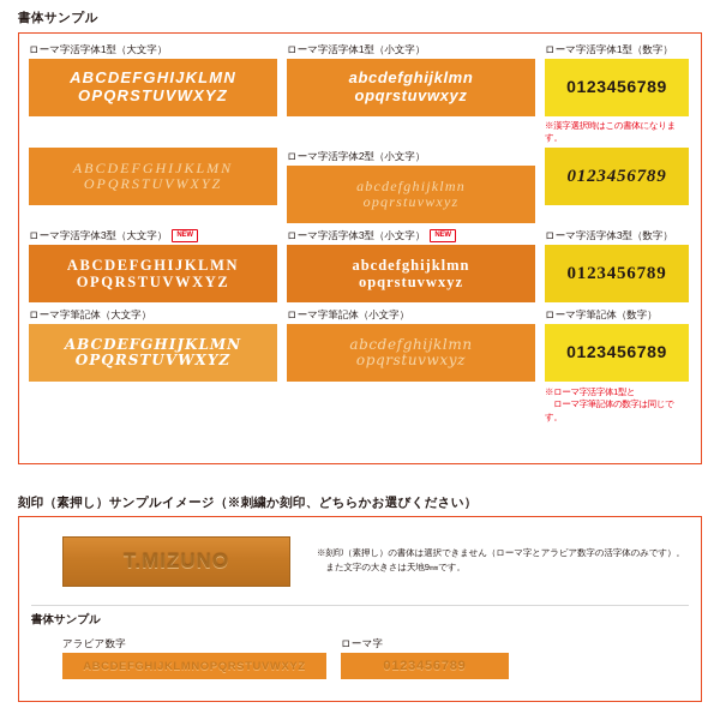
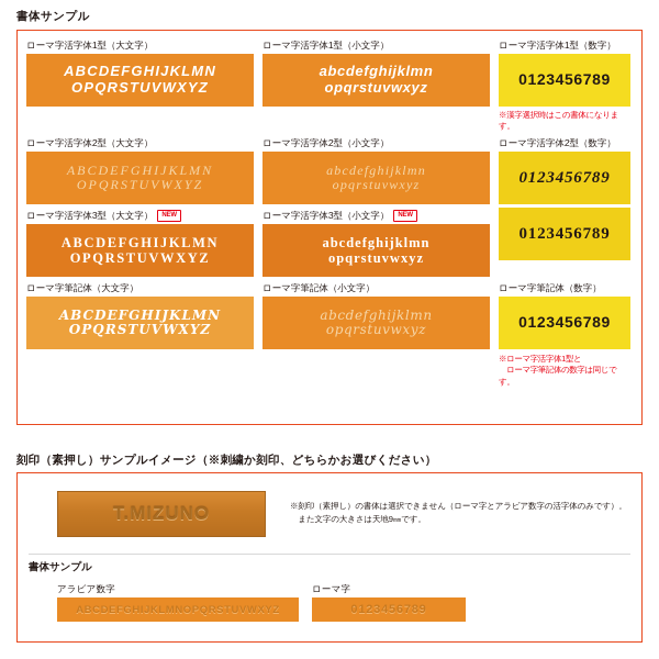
  書体サンプル
  ローマ字活字体1型（大文字）
  ABCDEFGHIJKLMN
  OPQRSTUVWXYZ
  ローマ字活字体1型（小文字）
  abcdefghijklmn
  opqrstuvwxyz
  ローマ字活字体1型（数字）
  0123456789
  ※漢字選択時はこの書体になります。
+ ローマ字活字体2型（大文字）
  ABCDEFGHIJKLMN
  OPQRSTUVWXYZ
  ローマ字活字体2型（小文字）
  abcdefghijklmn
  opqrstuvwxyz
+ ローマ字活字体2型（数字）
  0123456789
  ローマ字活字体3型（大文字）
  ABCDEFGHIJKLMN
  OPQRSTUVWXYZ
  ローマ字活字体3型（小文字）
  abcdefghijklmn
  opqrstuvwxyz
- ローマ字活字体3型（数字）
  0123456789
  ローマ字筆記体（大文字）
  ABCDEFGHIJKLMN
  OPQRSTUVWXYZ
  ローマ字筆記体（小文字）
  abcdefghijklmn
  opqrstuvwxyz
  ローマ字筆記体（数字）
  0123456789
  ※ローマ字活字体1型と
  ローマ字筆記体の数字は同じです。
  刻印（素押し）サンプルイメージ（※刺繍か刻印、どちらかお選びください）
  T.MIZUNO
  ※刻印（素押し）の書体は選択できません（ローマ字とアラビア数字の活字体のみです）。
  また文字の大きさは天地9㎜です。
  書体サンプル
  アラビア数字
  ABCDEFGHIJKLMNOPQRSTUVWXYZ
  ローマ字
  0123456789
